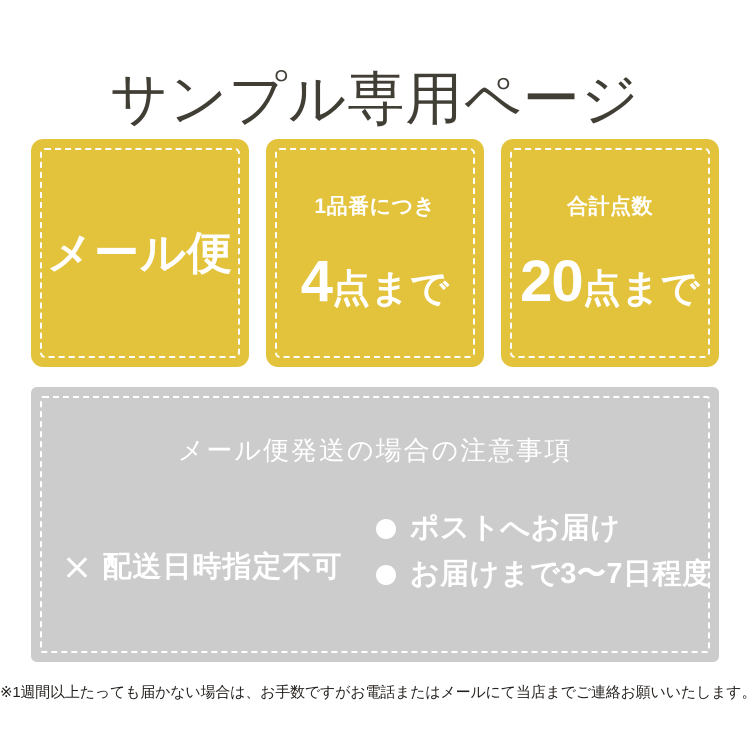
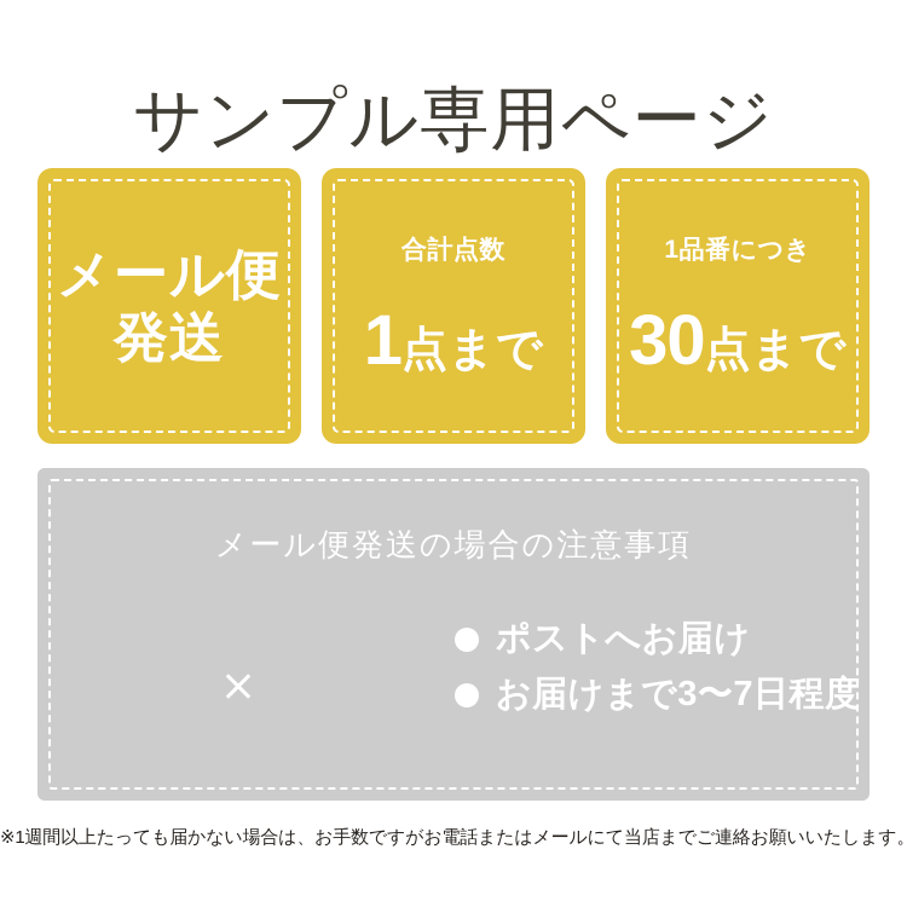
  サンプル専用ページ
  メール便
+ 発送
- 1品番につき
+ 合計点数
- 4
+ 1
  点まで
- 合計点数
+ 1品番につき
- 20
+ 30
  点まで
  メール便発送の場合の注意事項
- 配送日時指定不可
  ポストへお届け
  お届けまで3〜7日程度
  ※1週間以上たっても届かない場合は、お手数ですがお電話またはメールにて当店までご連絡お願いいたします。
